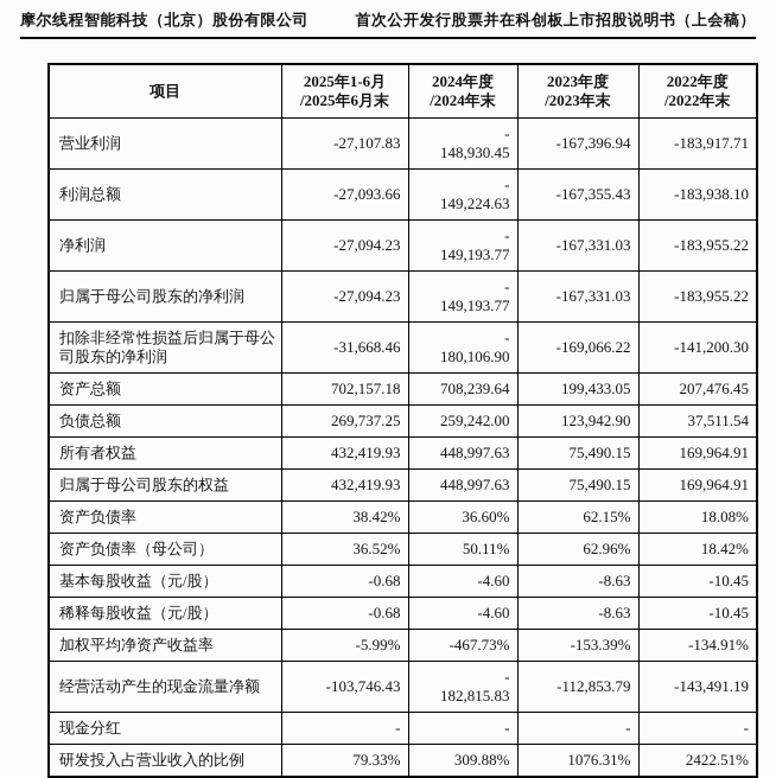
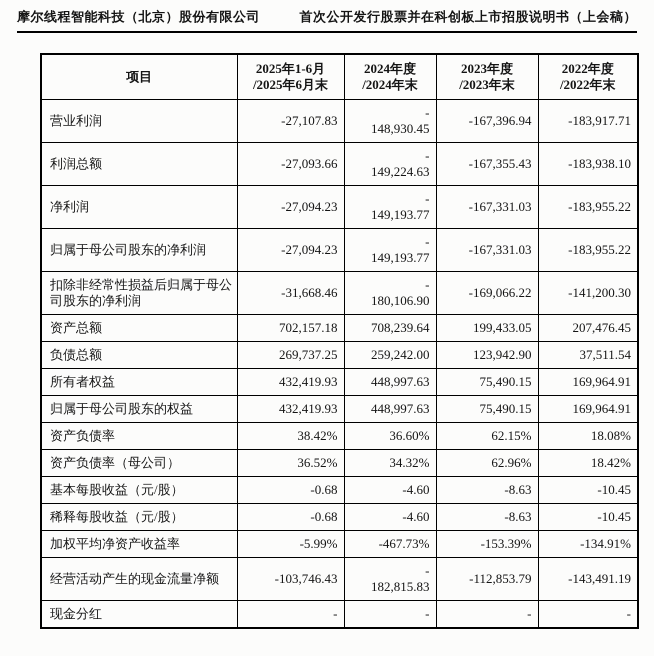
  摩尔线程智能科技（北京）股份有限公司
  首次公开发行股票并在科创板上市招股说明书（上会稿）
  项目	2025年1-6月 /2025年6月末	2024年度 /2024年末	2023年度 /2023年末	2022年度 /2022年末
  营业利润	-27,107.83	- 148,930.45	-167,396.94	-183,917.71
  利润总额	-27,093.66	- 149,224.63	-167,355.43	-183,938.10
  净利润	-27,094.23	- 149,193.77	-167,331.03	-183,955.22
  归属于母公司股东的净利润	-27,094.23	- 149,193.77	-167,331.03	-183,955.22
  扣除非经常性损益后归属于母公司股东的净利润	-31,668.46	- 180,106.90	-169,066.22	-141,200.30
  资产总额	702,157.18	708,239.64	199,433.05	207,476.45
  负债总额	269,737.25	259,242.00	123,942.90	37,511.54
  所有者权益	432,419.93	448,997.63	75,490.15	169,964.91
  归属于母公司股东的权益	432,419.93	448,997.63	75,490.15	169,964.91
  资产负债率	38.42%	36.60%	62.15%	18.08%
- 资产负债率（母公司）	36.52%	50.11%	62.96%	18.42%
+ 资产负债率（母公司）	36.52%	34.32%	62.96%	18.42%
  基本每股收益（元/股）	-0.68	-4.60	-8.63	-10.45
  稀释每股收益（元/股）	-0.68	-4.60	-8.63	-10.45
  加权平均净资产收益率	-5.99%	-467.73%	-153.39%	-134.91%
  经营活动产生的现金流量净额	-103,746.43	- 182,815.83	-112,853.79	-143,491.19
  现金分红	-	-	-	-
- 研发投入占营业收入的比例	79.33%	309.88%	1076.31%	2422.51%
